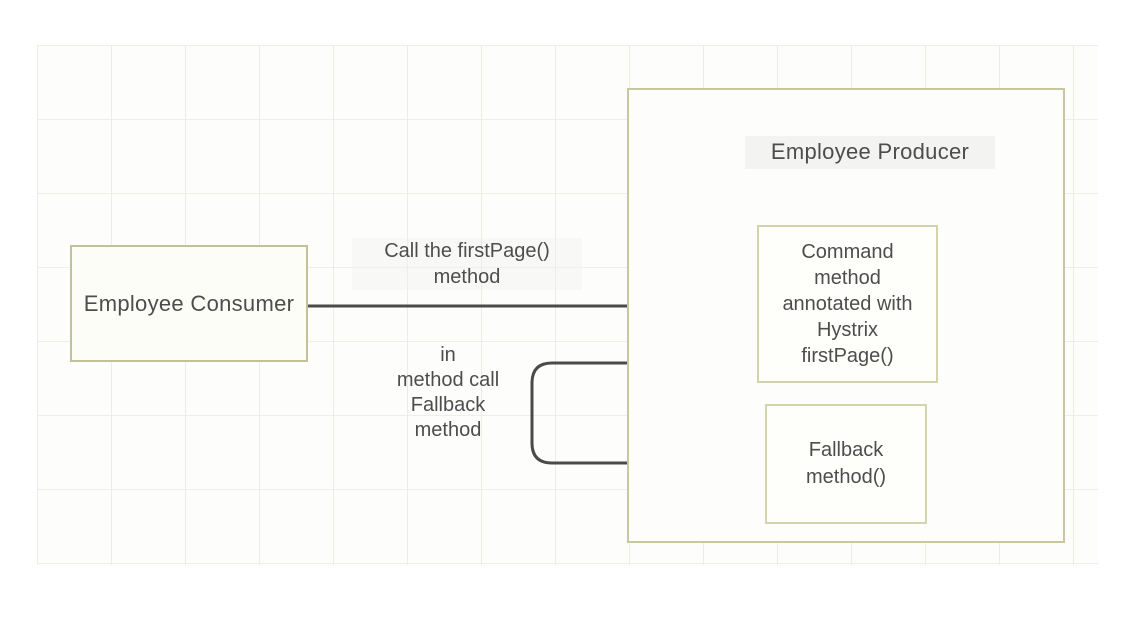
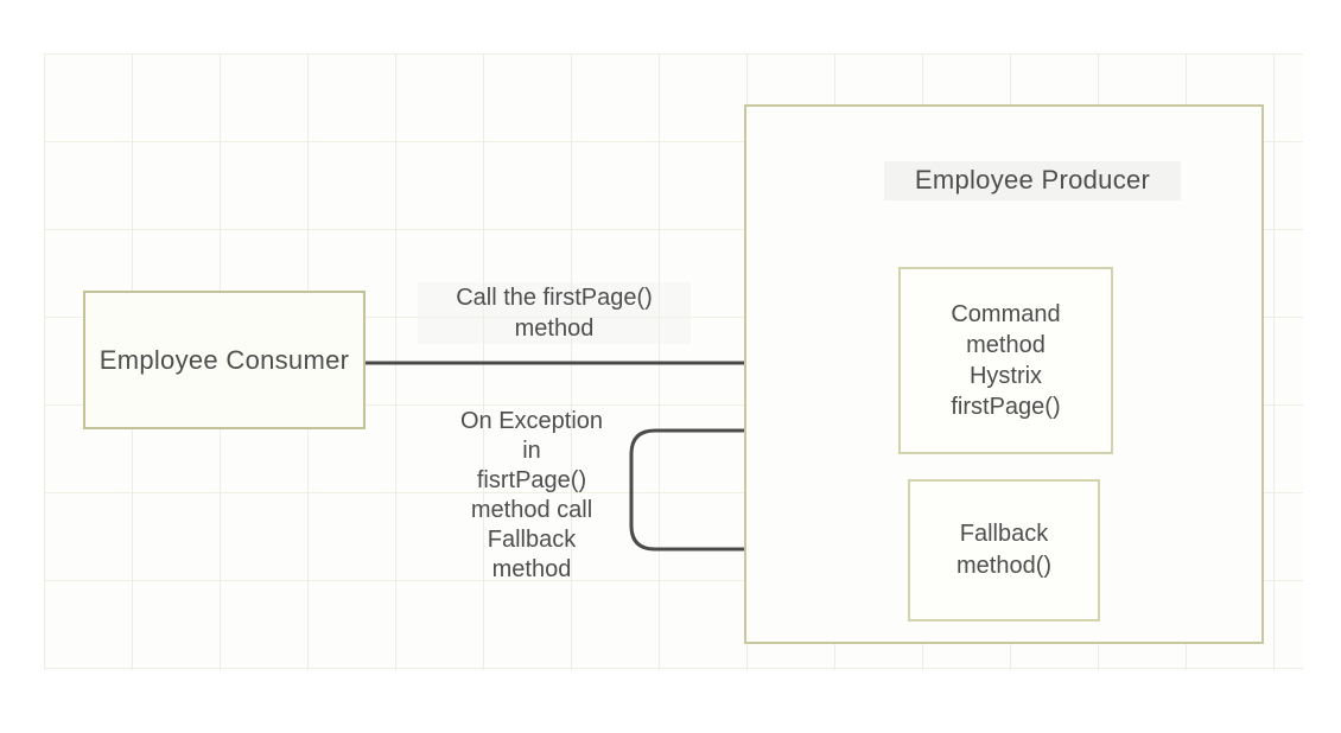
  Employee Producer
  Employee Consumer
  Command
  method
- annotated with
  Hystrix
  firstPage()
  Fallback
  method()
  Call the firstPage()
  method
+ On Exception
  in
+ fisrtPage()
  method call
  Fallback
  method
